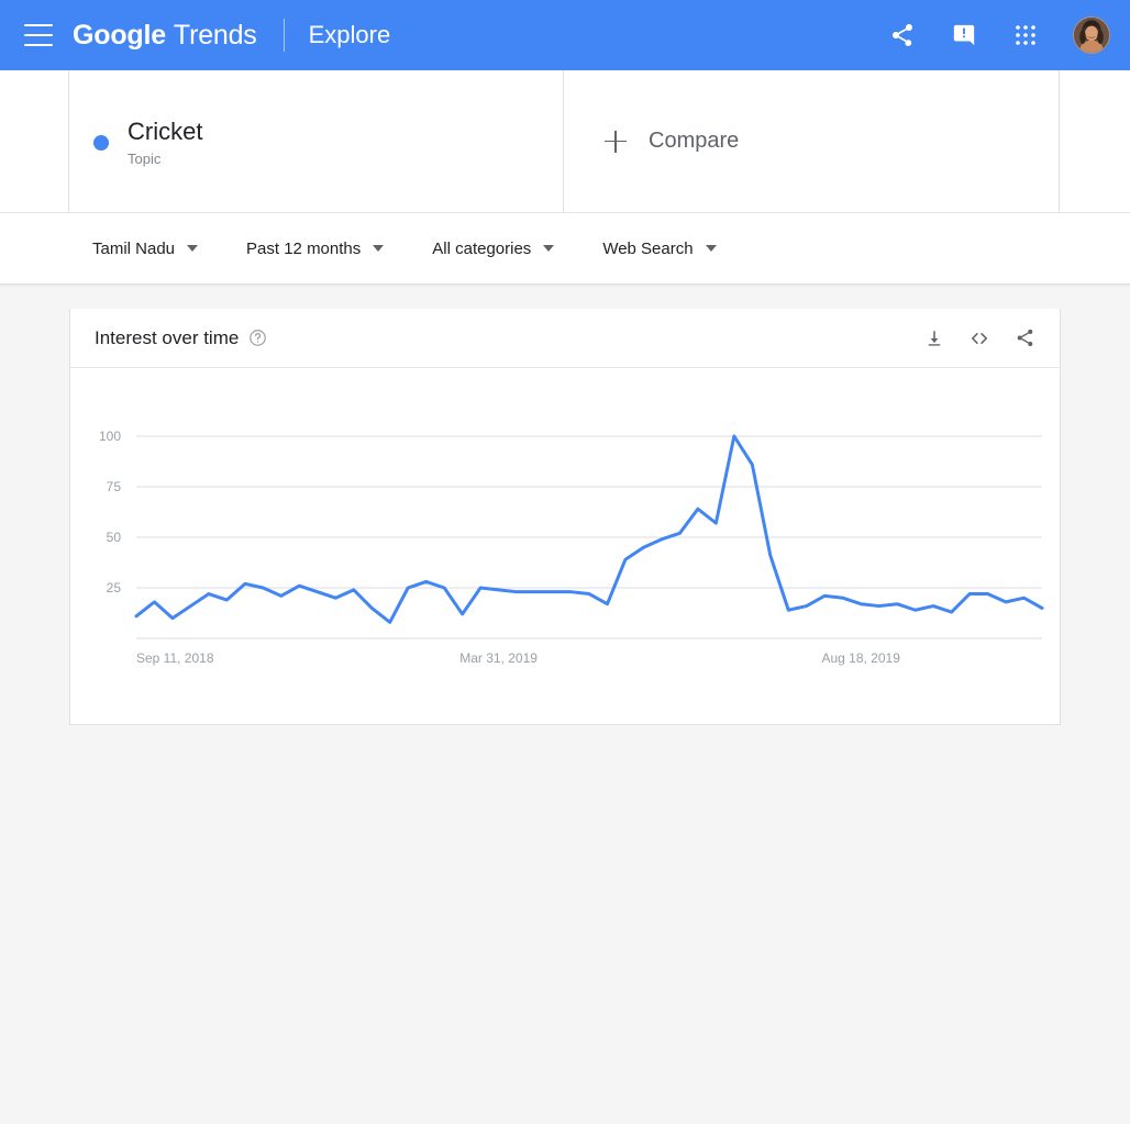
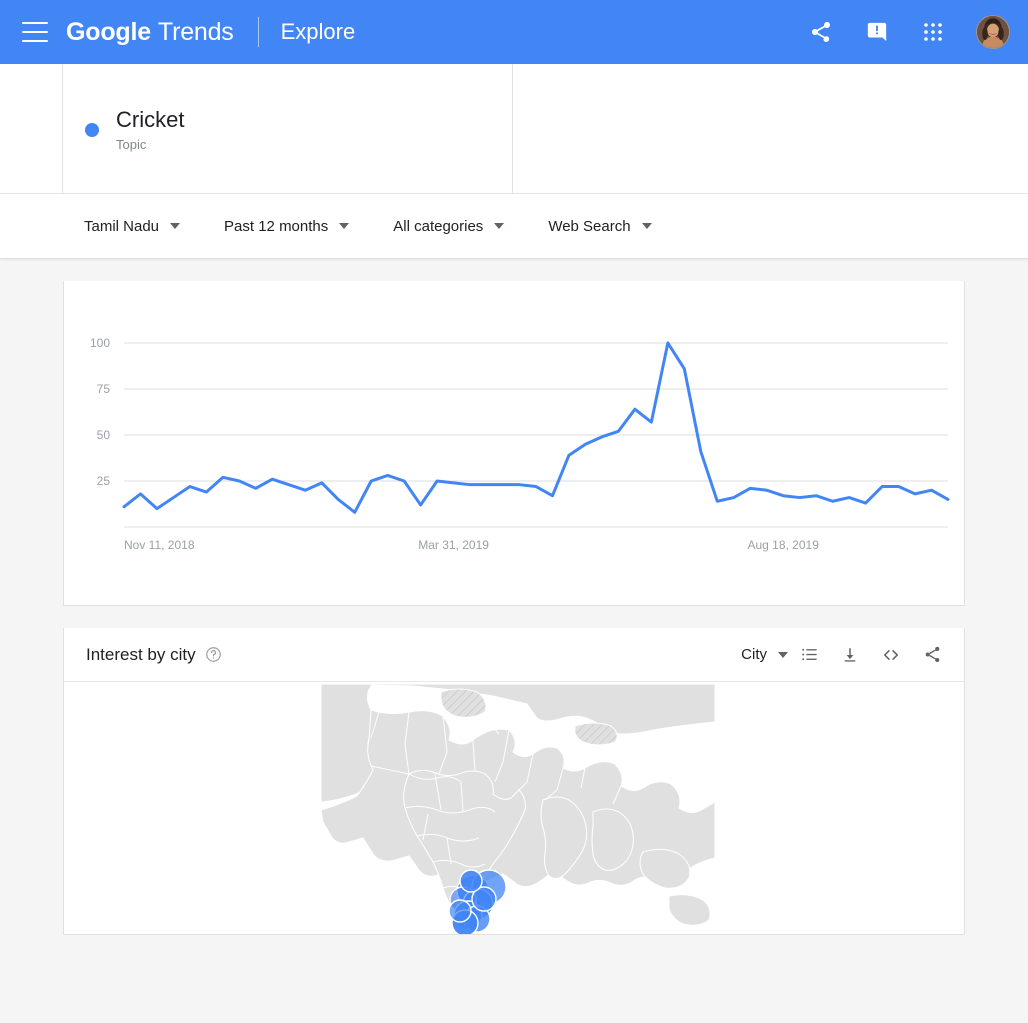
  Google
  Trends
  Explore
  Cricket
  Topic
- Compare
  Tamil Nadu
  Past 12 months
  All categories
  Web Search
- Interest over time
  25
  50
  75
  100
- Sep 11, 2018
+ Nov 11, 2018
  Mar 31, 2019
  Aug 18, 2019
+ Interest by city
+ City
